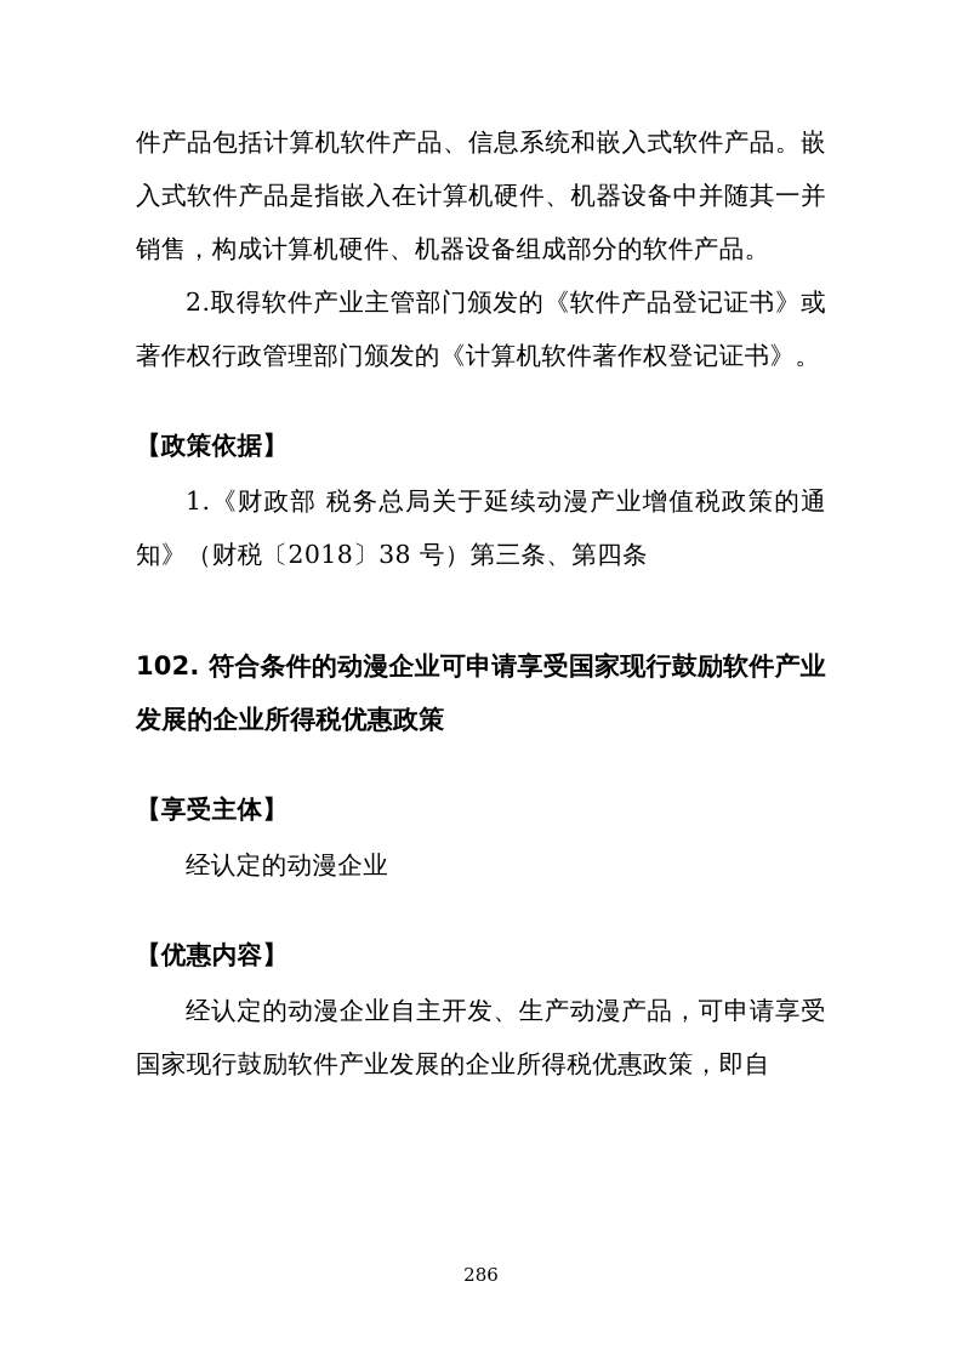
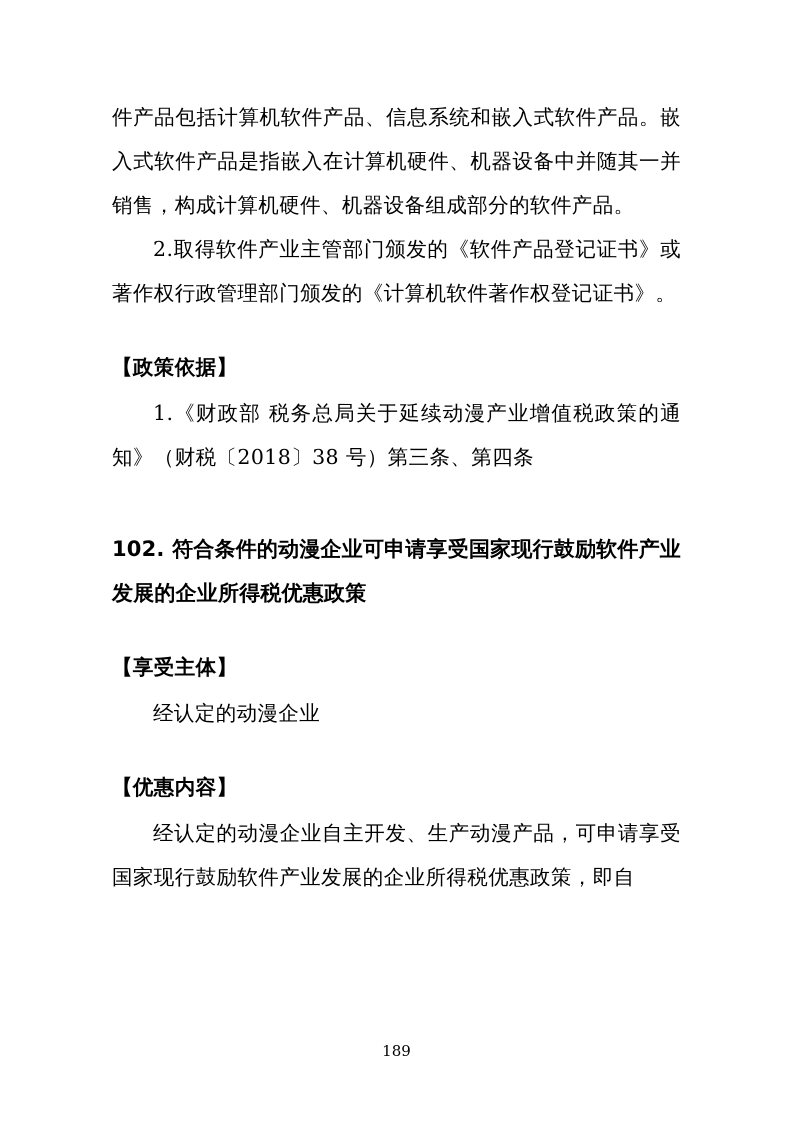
  件产品包括计算机软件产品、信息系统和嵌入式软件产品。嵌入式软件产品是指嵌入在计算机硬件、机器设备中并随其一并销售，构成计算机硬件、机器设备组成部分的软件产品。
  2.取得软件产业主管部门颁发的《软件产品登记证书》或著作权行政管理部门颁发的《计算机软件著作权登记证书》。
  【政策依据】
  1.《财政部 税务总局关于延续动漫产业增值税政策的通知》（财税〔2018〕38 号）第三条、第四条
  102. 符合条件的动漫企业可申请享受国家现行鼓励软件产业发展的企业所得税优惠政策
  【享受主体】
  经认定的动漫企业
  【优惠内容】
  经认定的动漫企业自主开发、生产动漫产品，可申请享受国家现行鼓励软件产业发展的企业所得税优惠政策，即自
- 286
+ 189
